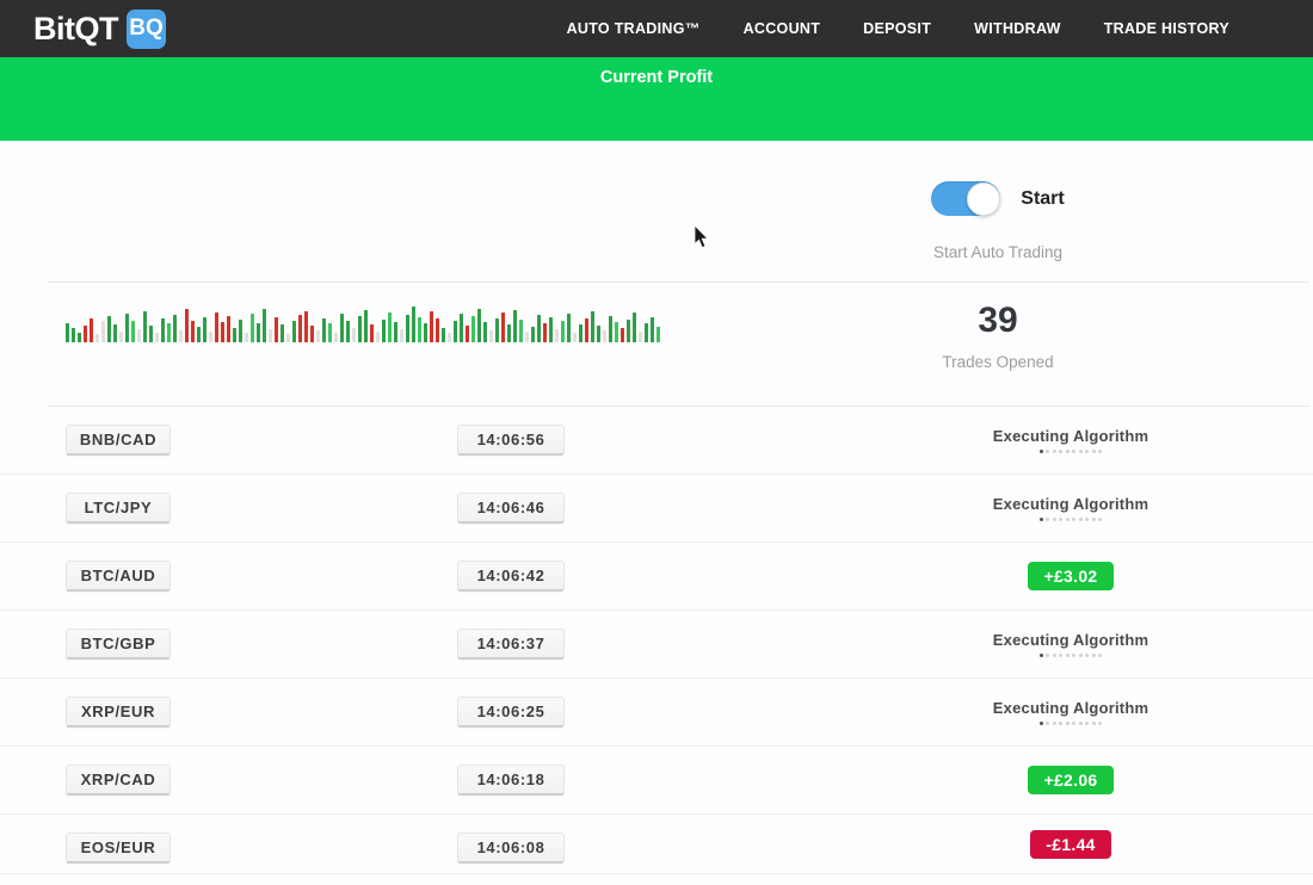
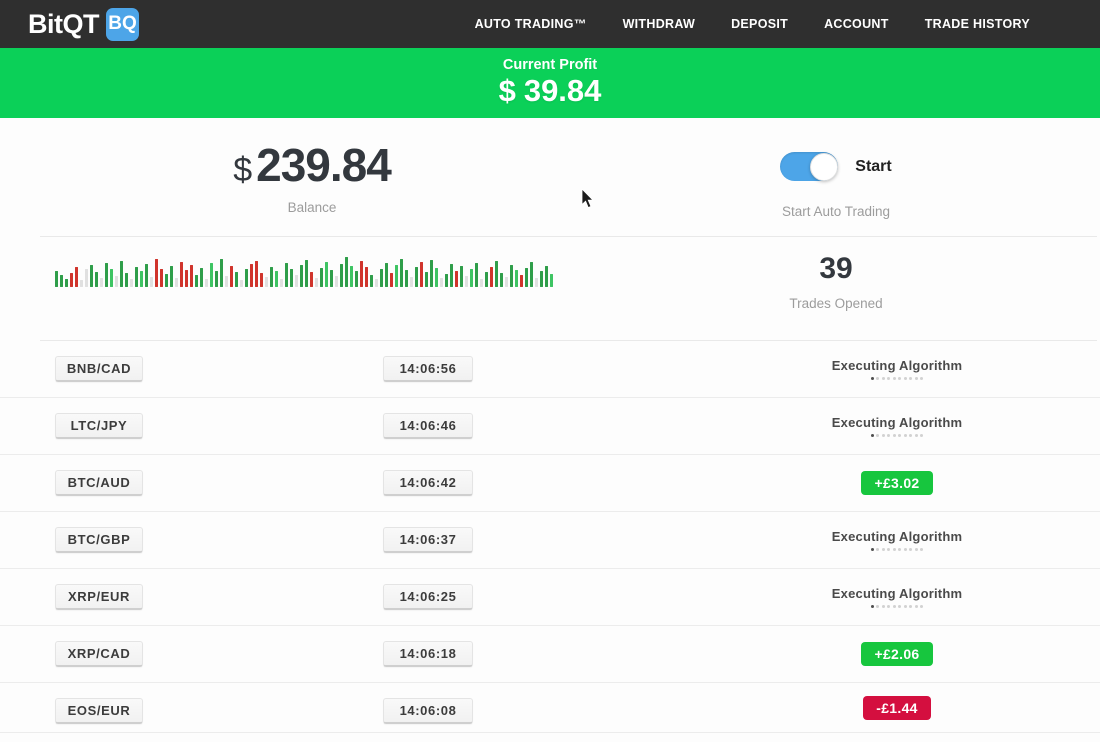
  BitQT
  BQ
  AUTO TRADING™
- ACCOUNT
+ WITHDRAW
  DEPOSIT
- WITHDRAW
+ ACCOUNT
  TRADE HISTORY
  Current Profit
+ $ 39.84
+ $239.84
+ Balance
  Start
  Start Auto Trading
  39
  Trades Opened
  BNB/CAD
  14:06:56
  Executing Algorithm
  LTC/JPY
  14:06:46
  Executing Algorithm
  BTC/AUD
  14:06:42
  +£3.02
  BTC/GBP
  14:06:37
  Executing Algorithm
  XRP/EUR
  14:06:25
  Executing Algorithm
  XRP/CAD
  14:06:18
  +£2.06
  EOS/EUR
  14:06:08
  -£1.44
